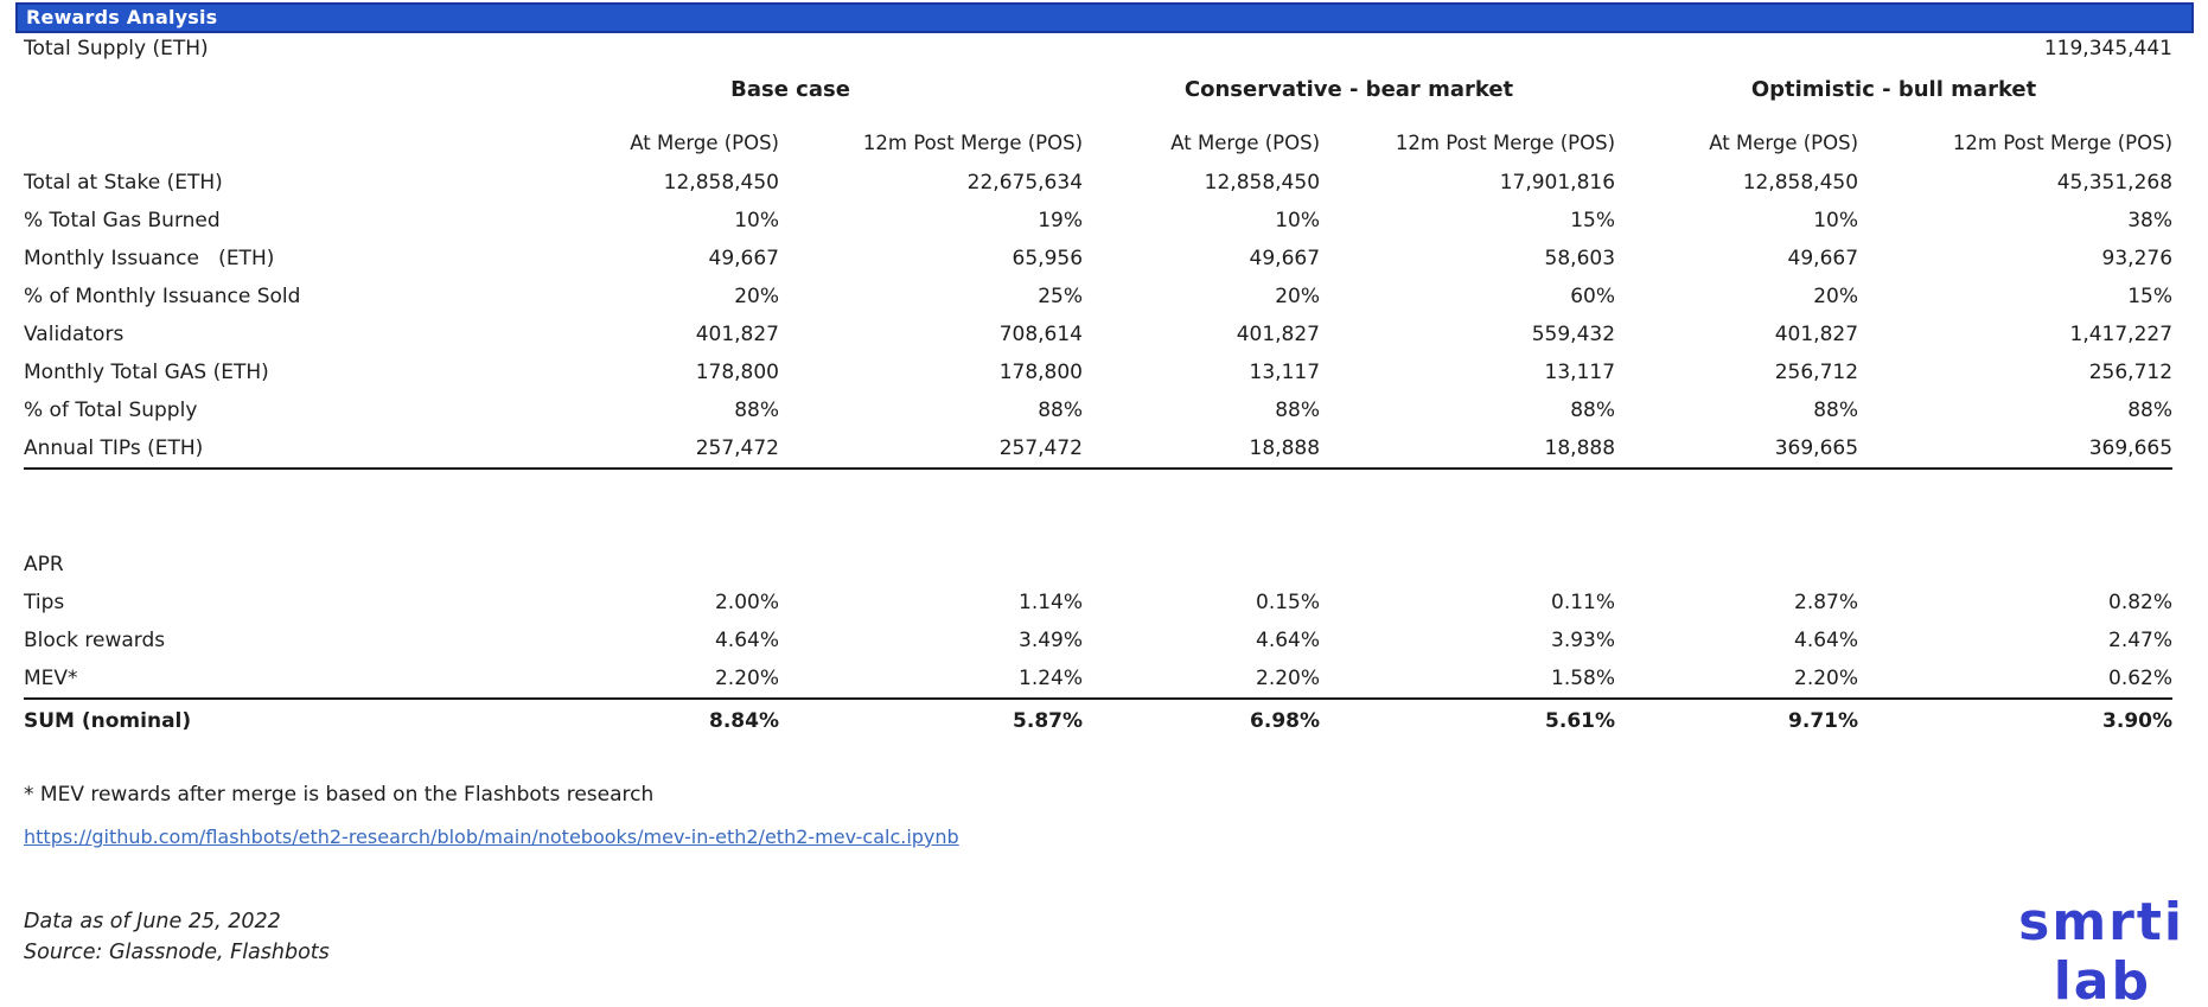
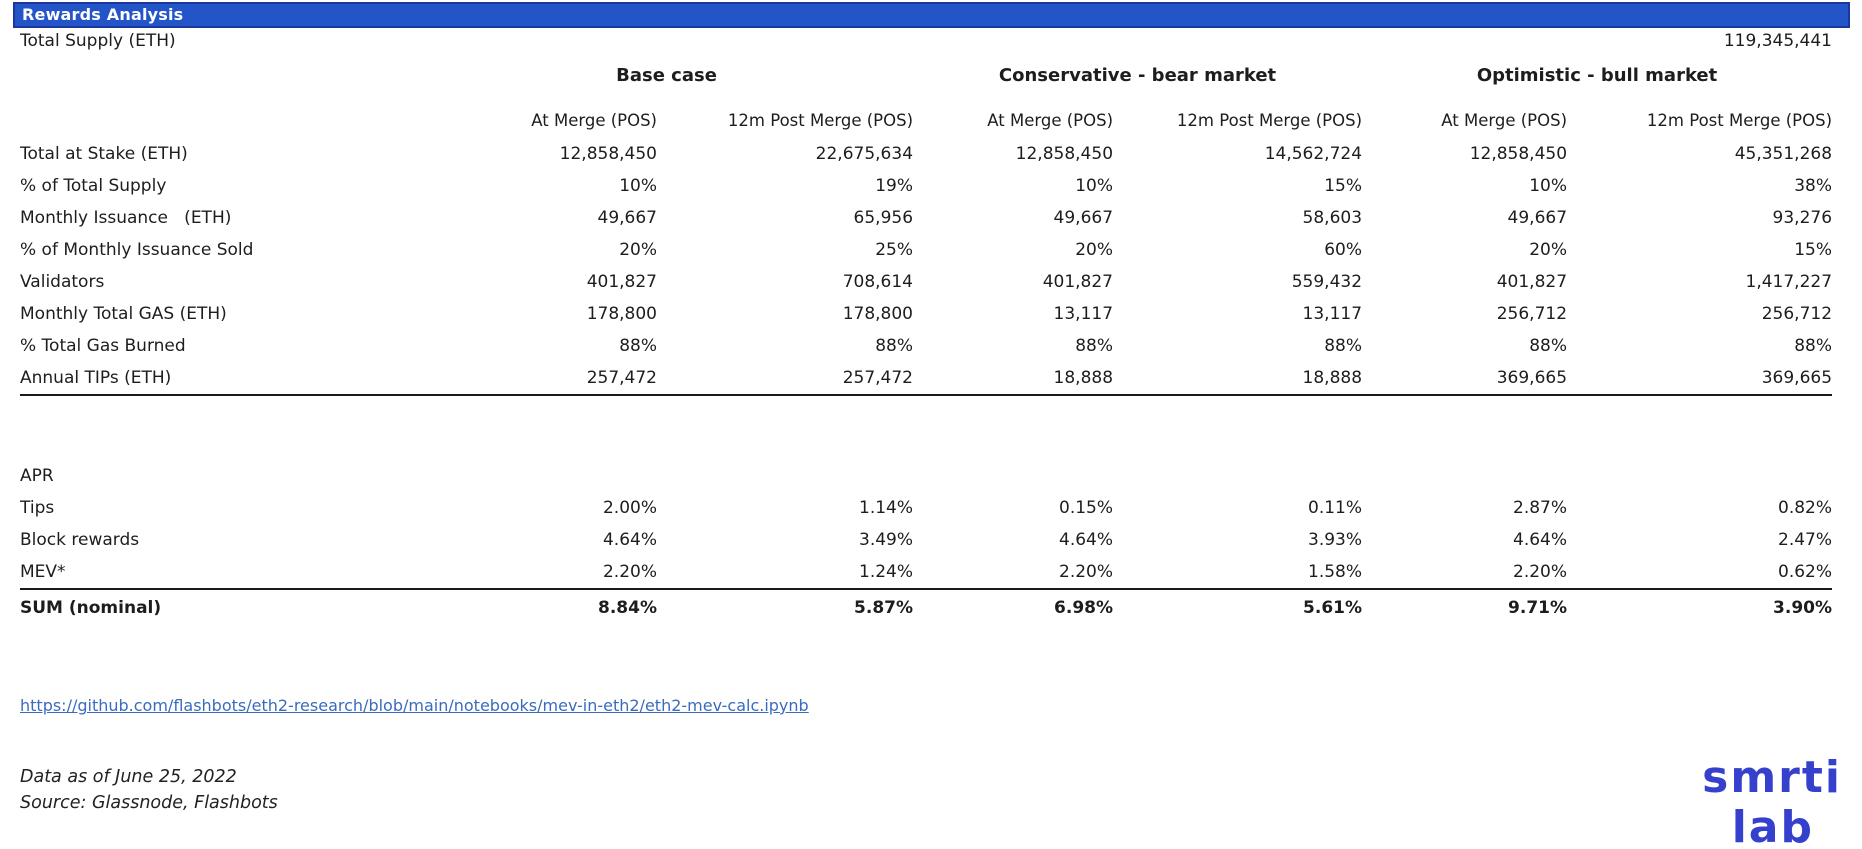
  Rewards Analysis
  Total Supply (ETH)
  119,345,441
  	Base case	Conservative - bear market	Optimistic - bull market
  	At Merge (POS)	12m Post Merge (POS)	At Merge (POS)	12m Post Merge (POS)	At Merge (POS)	12m Post Merge (POS)
- Total at Stake (ETH)	12,858,450	22,675,634	12,858,450	17,901,816	12,858,450	45,351,268
+ Total at Stake (ETH)	12,858,450	22,675,634	12,858,450	14,562,724	12,858,450	45,351,268
- % Total Gas Burned	10%	19%	10%	15%	10%	38%
+ % of Total Supply	10%	19%	10%	15%	10%	38%
  Monthly Issuance (ETH)	49,667	65,956	49,667	58,603	49,667	93,276
  % of Monthly Issuance Sold	20%	25%	20%	60%	20%	15%
  Validators	401,827	708,614	401,827	559,432	401,827	1,417,227
  Monthly Total GAS (ETH)	178,800	178,800	13,117	13,117	256,712	256,712
- % of Total Supply	88%	88%	88%	88%	88%	88%
+ % Total Gas Burned	88%	88%	88%	88%	88%	88%
  Annual TIPs (ETH)	257,472	257,472	18,888	18,888	369,665	369,665
  APR
  Tips	2.00%	1.14%	0.15%	0.11%	2.87%	0.82%
  Block rewards	4.64%	3.49%	4.64%	3.93%	4.64%	2.47%
  MEV*	2.20%	1.24%	2.20%	1.58%	2.20%	0.62%
  SUM (nominal)	8.84%	5.87%	6.98%	5.61%	9.71%	3.90%
- * MEV rewards after merge is based on the Flashbots research
  https://github.com/flashbots/eth2-research/blob/main/notebooks/mev-in-eth2/eth2-mev-calc.ipynb
  Data as of June 25, 2022
  Source: Glassnode, Flashbots
  smrti
  lab
